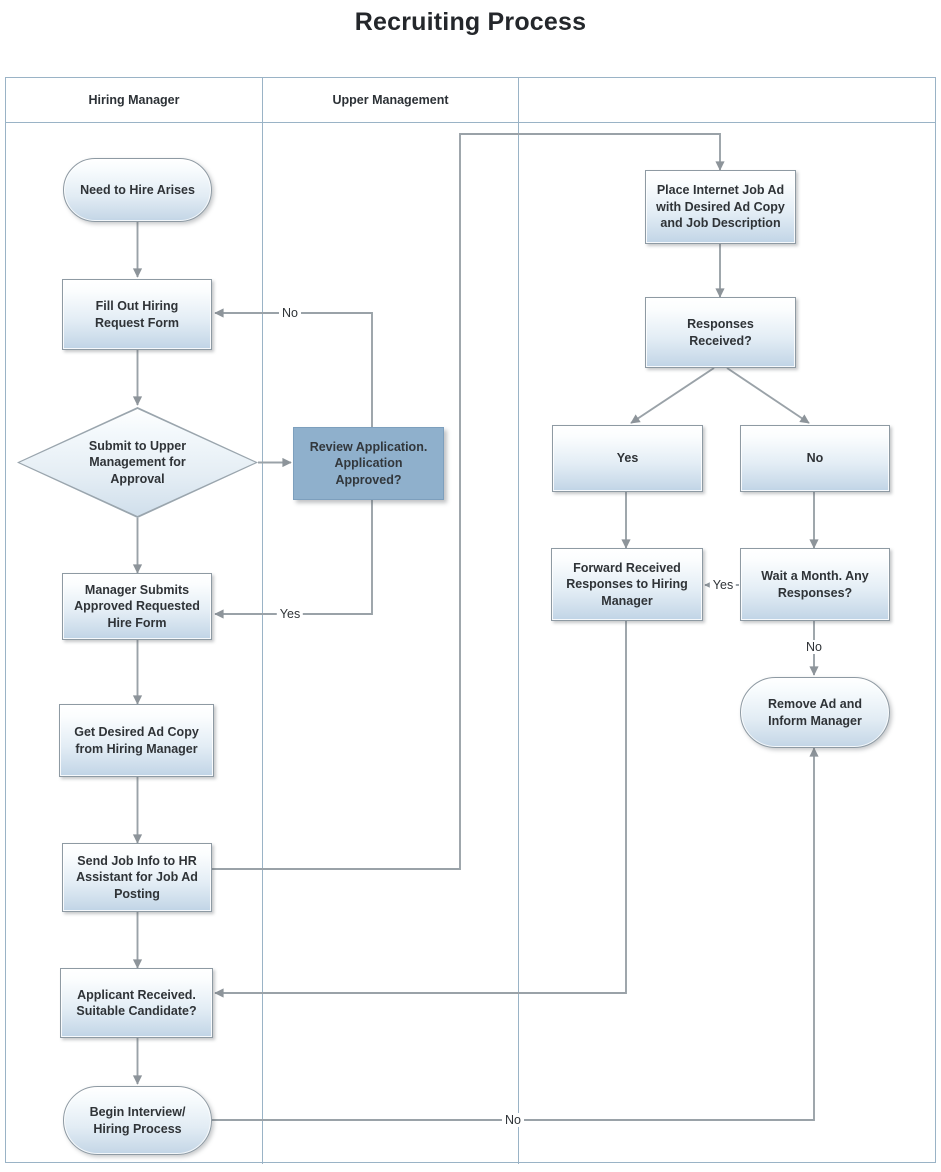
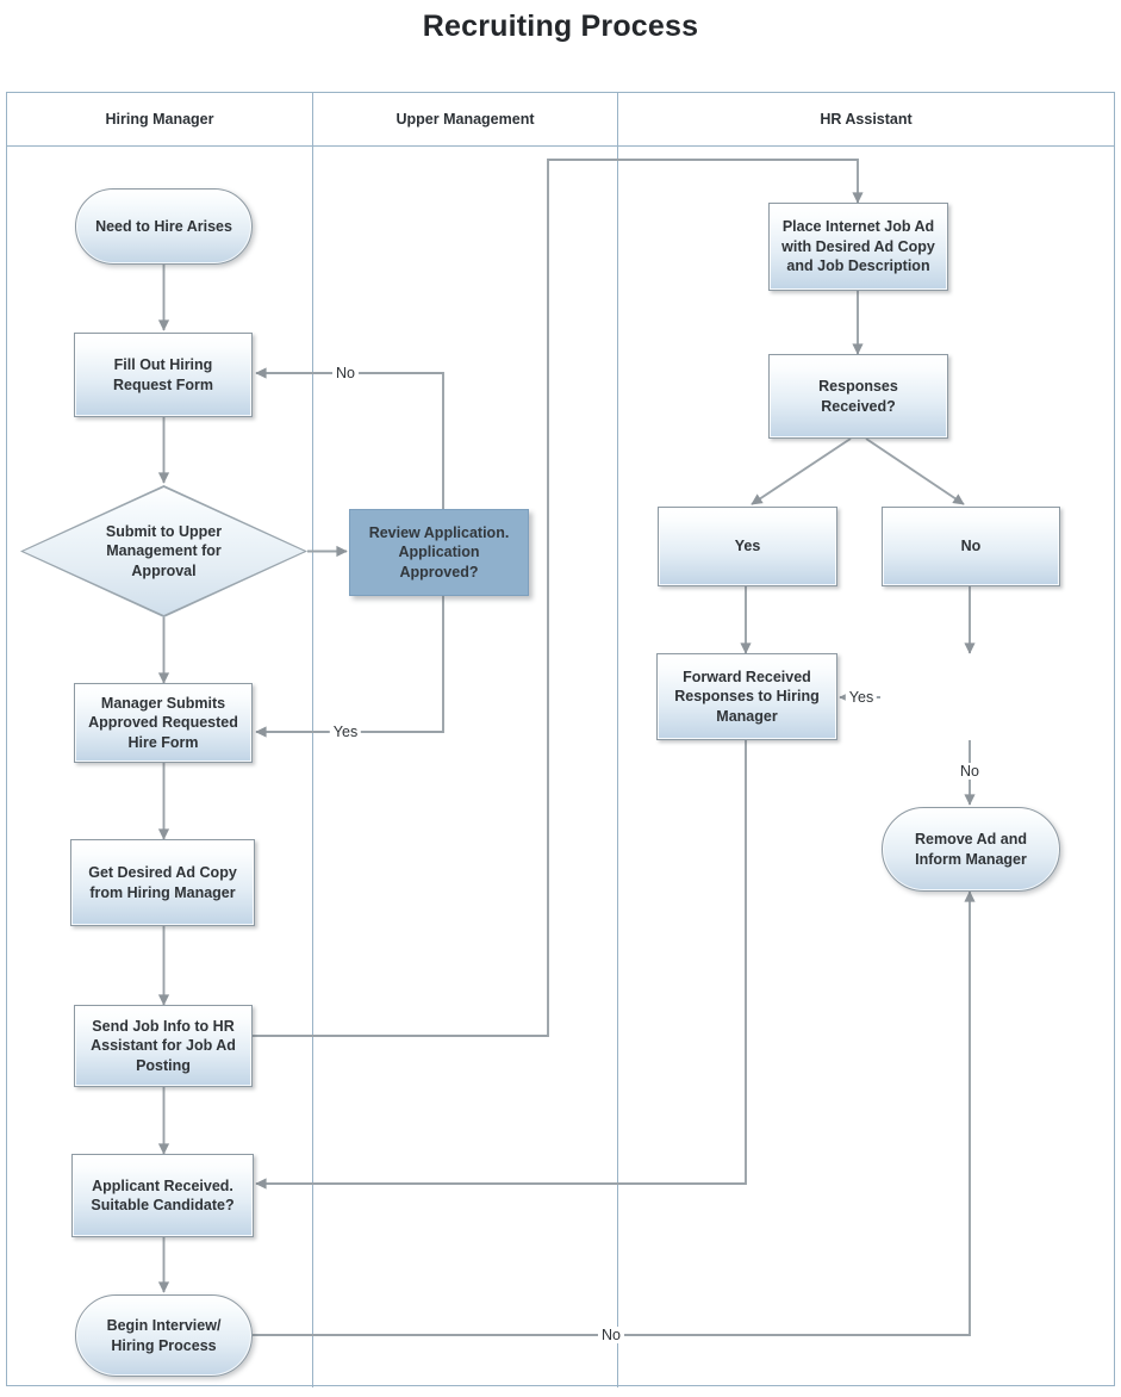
  Recruiting Process
  Hiring Manager
  Upper Management
+ HR Assistant
  Need to Hire Arises
  Fill Out Hiring
  Request Form
  Submit to Upper
  Management for
  Approval
  Manager Submits
  Approved Requested
  Hire Form
  Get Desired Ad Copy
  from Hiring Manager
  Send Job Info to HR
  Assistant for Job Ad
  Posting
  Applicant Received.
  Suitable Candidate?
  Begin Interview/
  Hiring Process
  Review Application.
  Application
  Approved?
  Place Internet Job Ad
  with Desired Ad Copy
  and Job Description
  Responses
  Received?
  Yes
  No
  Forward Received
  Responses to Hiring
  Manager
- Wait a Month. Any
- Responses?
  Remove Ad and
  Inform Manager
  No
  Yes
  Yes
  No
  No
